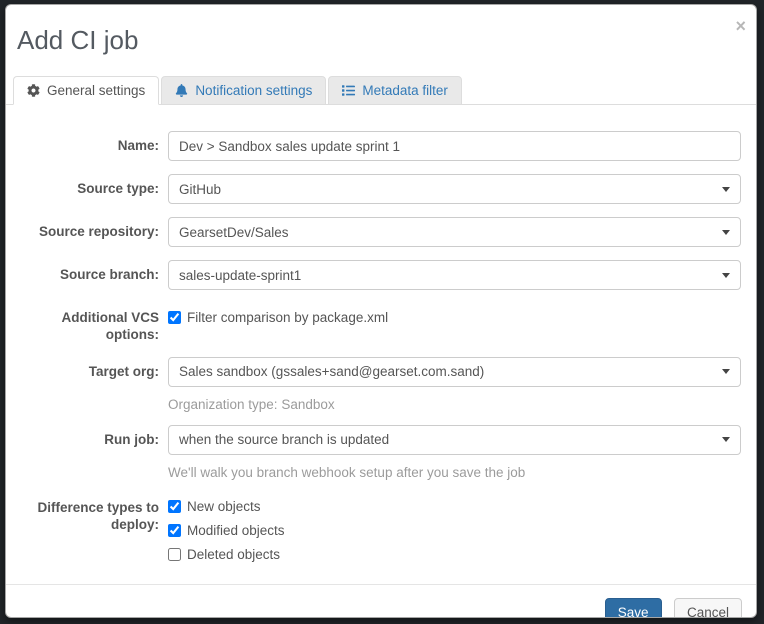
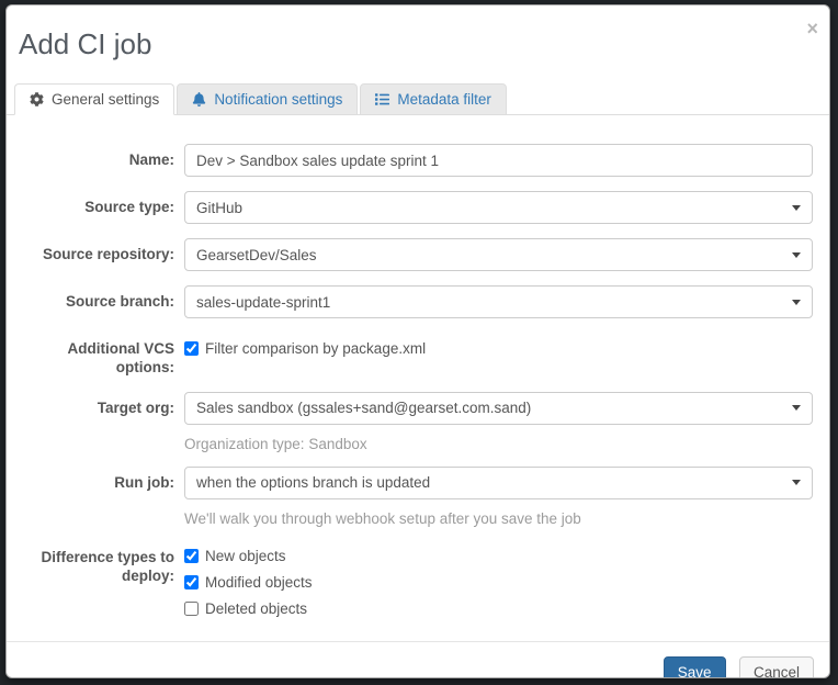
  Add CI job
  ×
  General settings
  Notification settings
  Metadata filter
  Name:
  Dev > Sandbox sales update sprint 1
  Source type:
  GitHub
  Source repository:
  GearsetDev/Sales
  Source branch:
  sales-update-sprint1
  Additional VCS options:
  Filter comparison by package.xml
  Target org:
  Sales sandbox (gssales+sand@gearset.com.sand)
  Organization type: Sandbox
  Run job:
- when the source branch is updated
+ when the options branch is updated
- We'll walk you branch webhook setup after you save the job
+ We'll walk you through webhook setup after you save the job
  Difference types to deploy:
  New objects
  Modified objects
  Deleted objects
  Save Cancel
